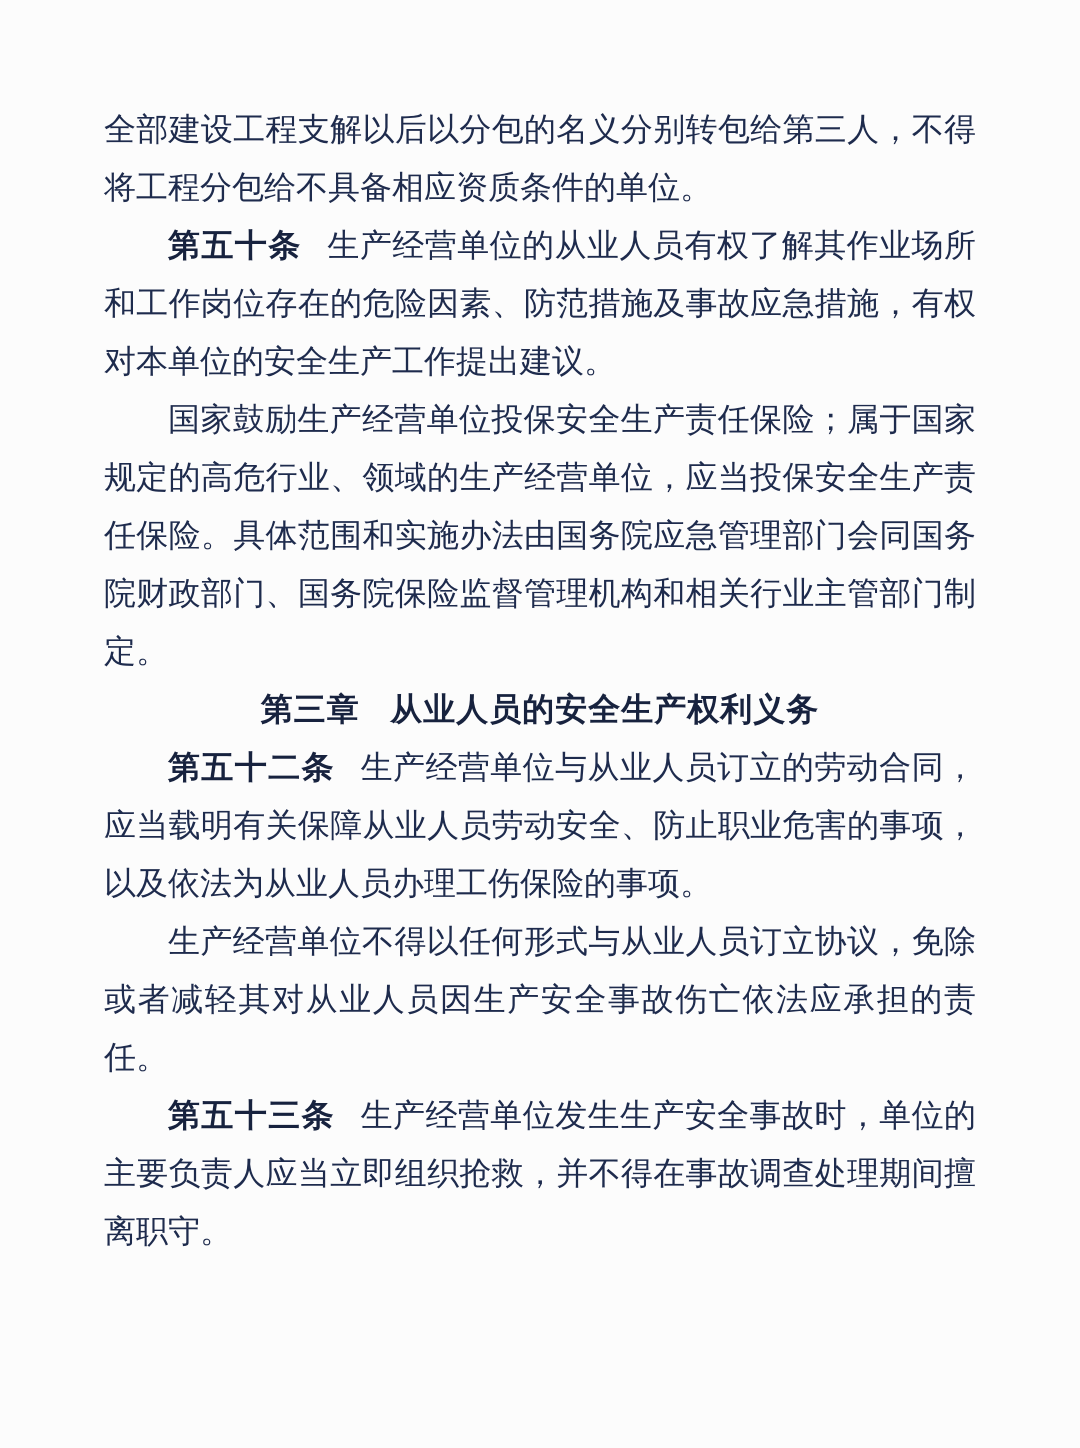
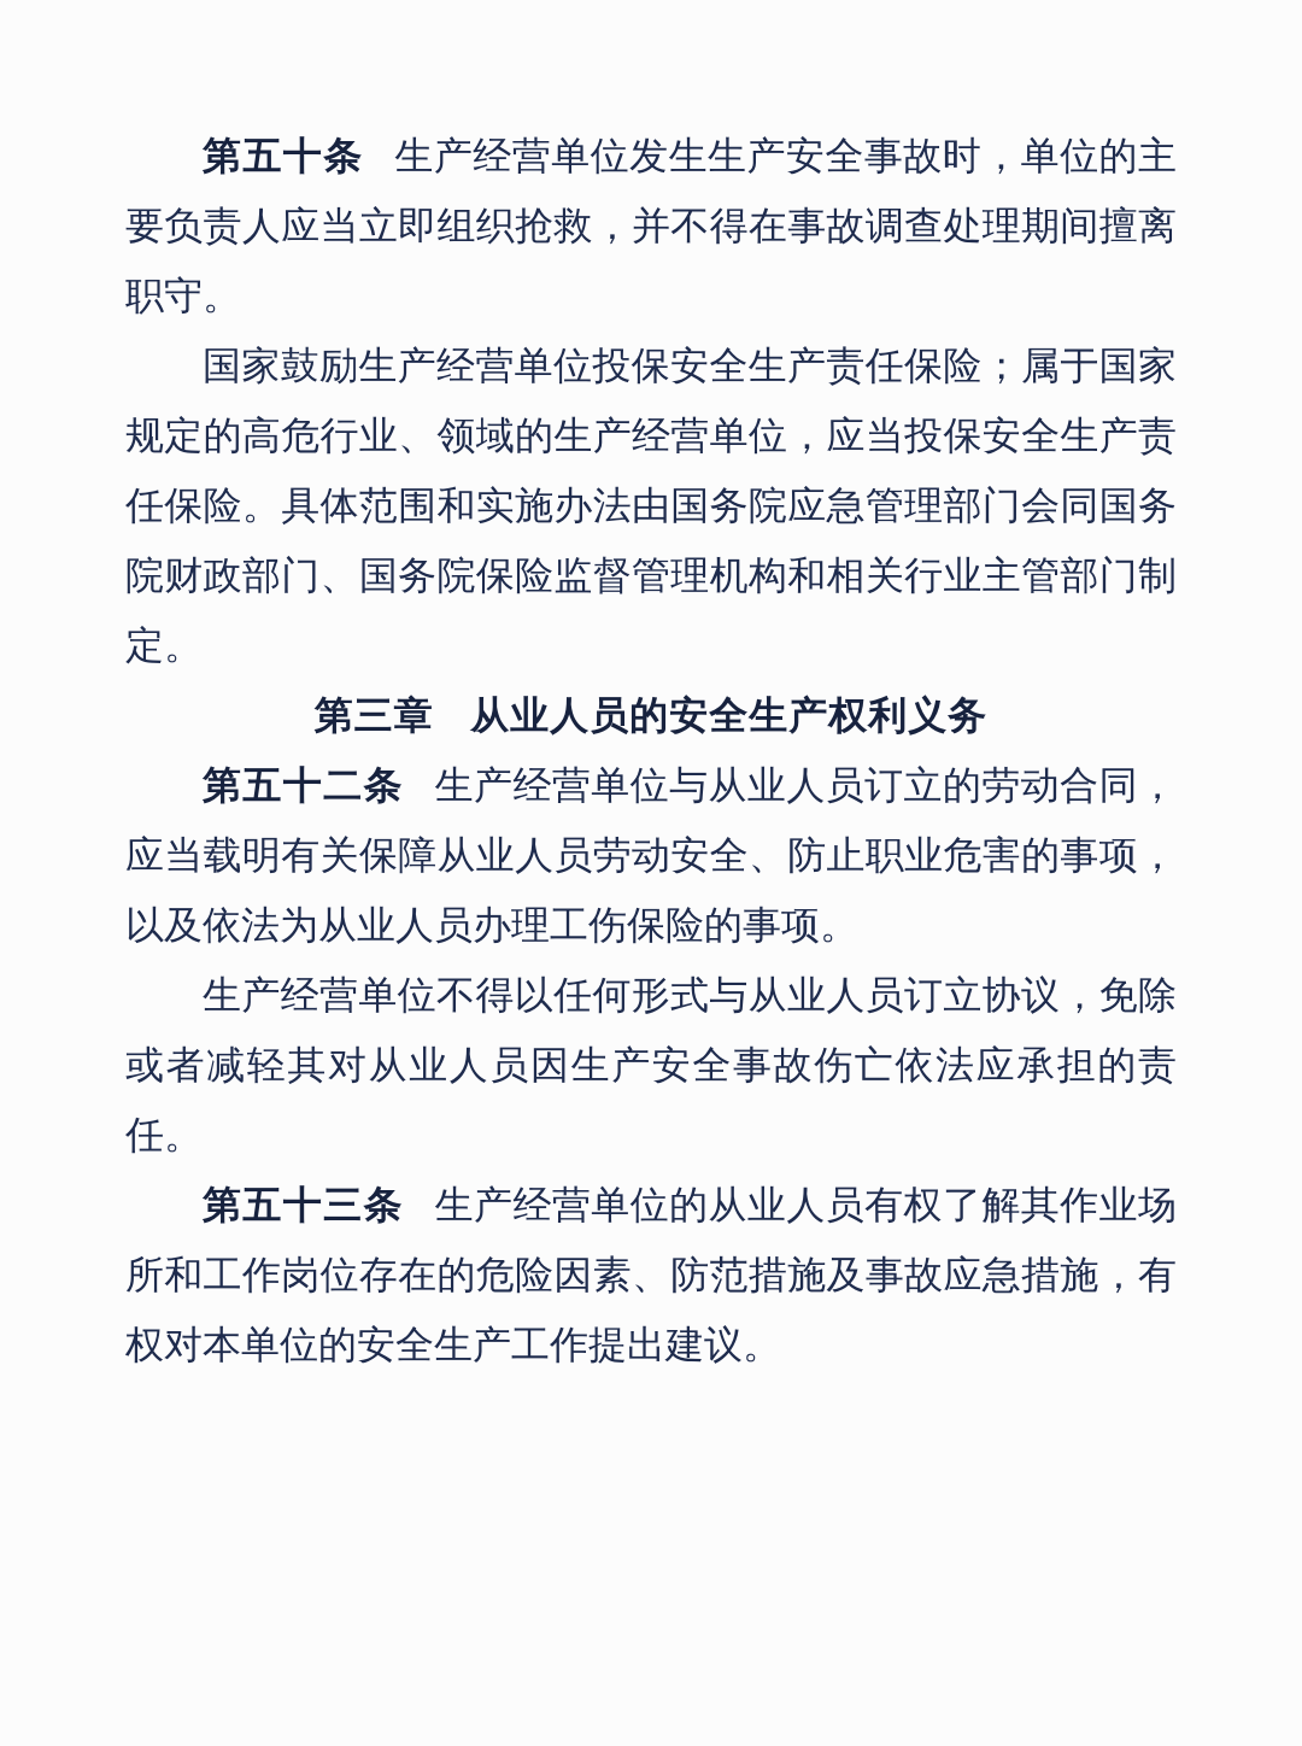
- 全部建设工程支解以后以分包的名义分别转包给第三人，不得将工程分包给不具备相应资质条件的单位。
- 第五十条 生产经营单位的从业人员有权了解其作业场所和工作岗位存在的危险因素、防范措施及事故应急措施，有权对本单位的安全生产工作提出建议。
+ 第五十条 生产经营单位发生生产安全事故时，单位的主要负责人应当立即组织抢救，并不得在事故调查处理期间擅离职守。
  国家鼓励生产经营单位投保安全生产责任保险；属于国家规定的高危行业、领域的生产经营单位，应当投保安全生产责任保险。具体范围和实施办法由国务院应急管理部门会同国务院财政部门、国务院保险监督管理机构和相关行业主管部门制定。
  第三章 从业人员的安全生产权利义务
  第五十二条 生产经营单位与从业人员订立的劳动合同，应当载明有关保障从业人员劳动安全、防止职业危害的事项，以及依法为从业人员办理工伤保险的事项。
  生产经营单位不得以任何形式与从业人员订立协议，免除或者减轻其对从业人员因生产安全事故伤亡依法应承担的责任。
- 第五十三条 生产经营单位发生生产安全事故时，单位的主要负责人应当立即组织抢救，并不得在事故调查处理期间擅离职守。
+ 第五十三条 生产经营单位的从业人员有权了解其作业场所和工作岗位存在的危险因素、防范措施及事故应急措施，有权对本单位的安全生产工作提出建议。
